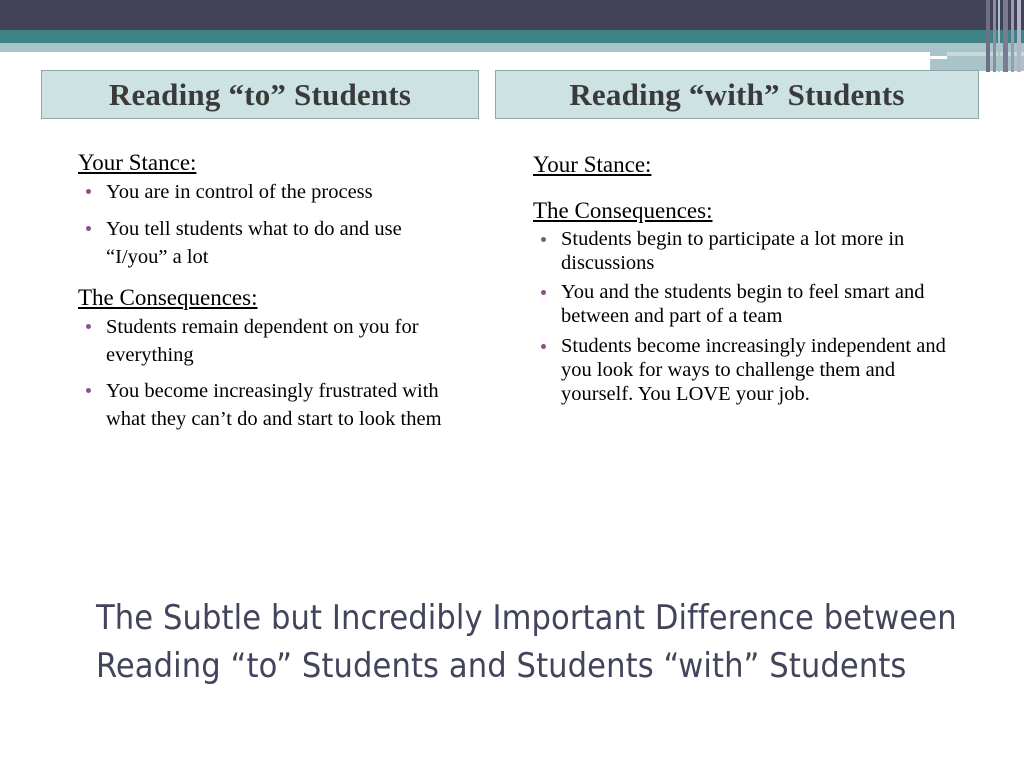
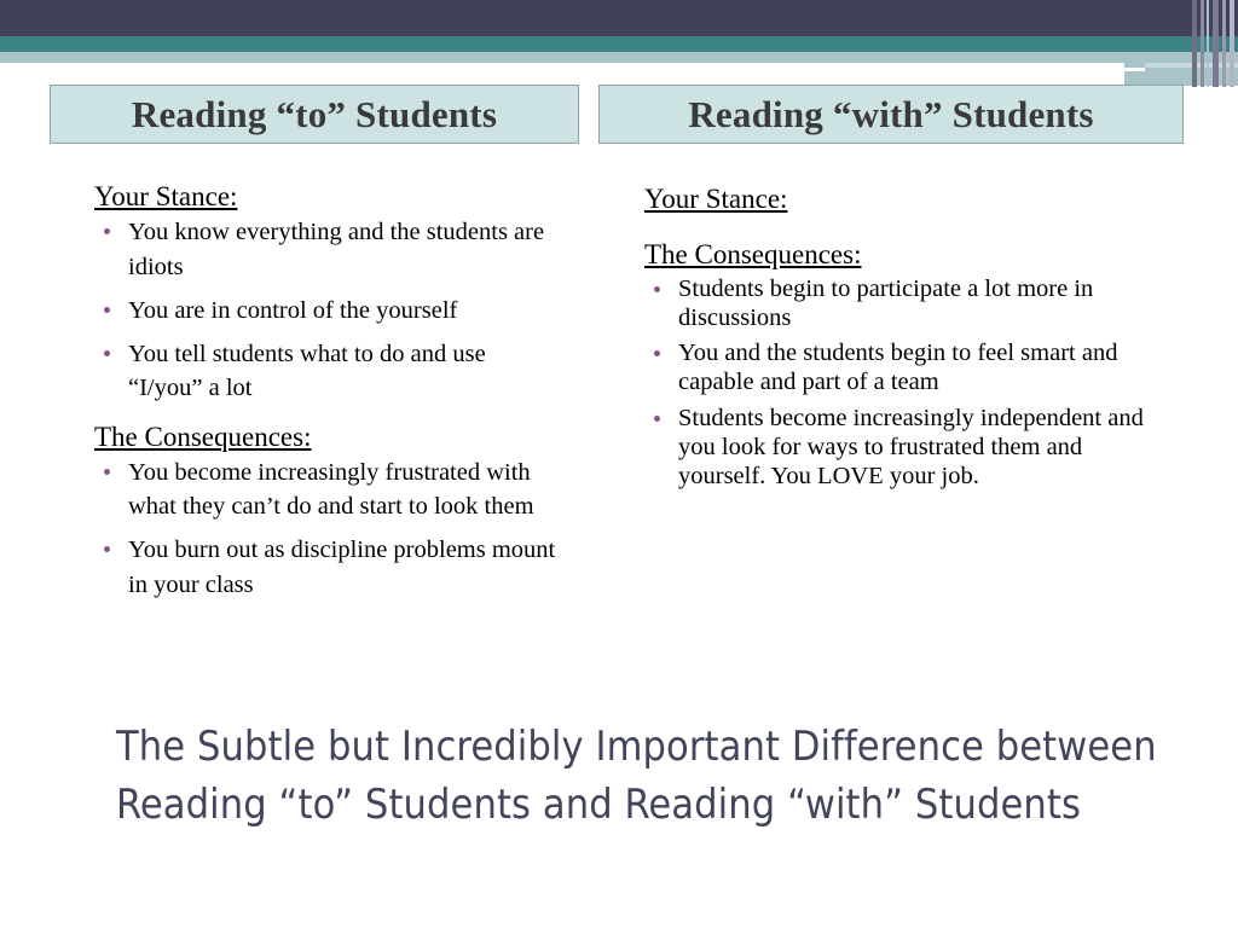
  Reading “to” Students
  Reading “with” Students
  Your Stance:
+ You know everything and the students are idiots
- You are in control of the process
+ You are in control of the yourself
  You tell students what to do and use “I/you” a lot
  The Consequences:
- Students remain dependent on you for everything
  You become increasingly frustrated with what they can’t do and start to look them
+ You burn out as discipline problems mount in your class
  Your Stance:
  The Consequences:
  Students begin to participate a lot more in discussions
- You and the students begin to feel smart and between and part of a team
+ You and the students begin to feel smart and capable and part of a team
- Students become increasingly independent and you look for ways to challenge them and yourself. You LOVE your job.
+ Students become increasingly independent and you look for ways to frustrated them and yourself. You LOVE your job.
- The Subtle but Incredibly Important Difference between Reading “to” Students and Students “with” Students
+ The Subtle but Incredibly Important Difference between Reading “to” Students and Reading “with” Students
